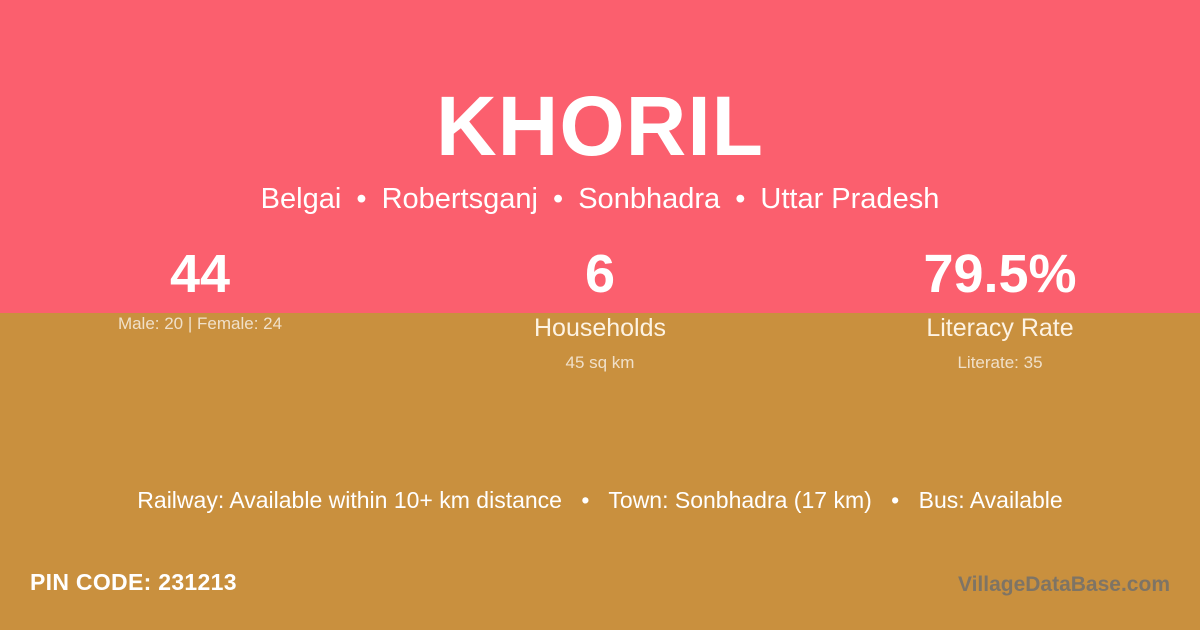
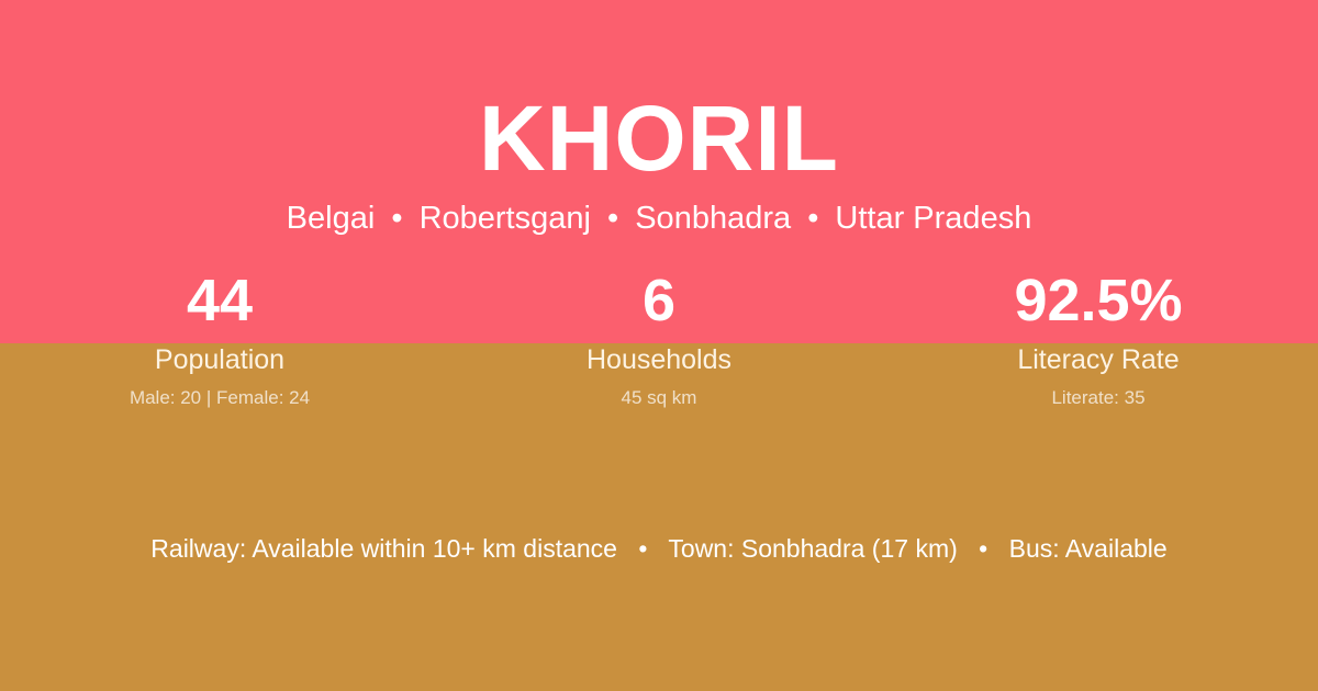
  KHORIL
  Belgai • Robertsganj • Sonbhadra • Uttar Pradesh
  44
+ Population
  Male: 20 | Female: 24
  6
  Households
  45 sq km
- 79.5%
+ 92.5%
  Literacy Rate
  Literate: 35
  Railway: Available within 10+ km distance • Town: Sonbhadra (17 km) • Bus: Available
- PIN CODE: 231213
- VillageDataBase.com
